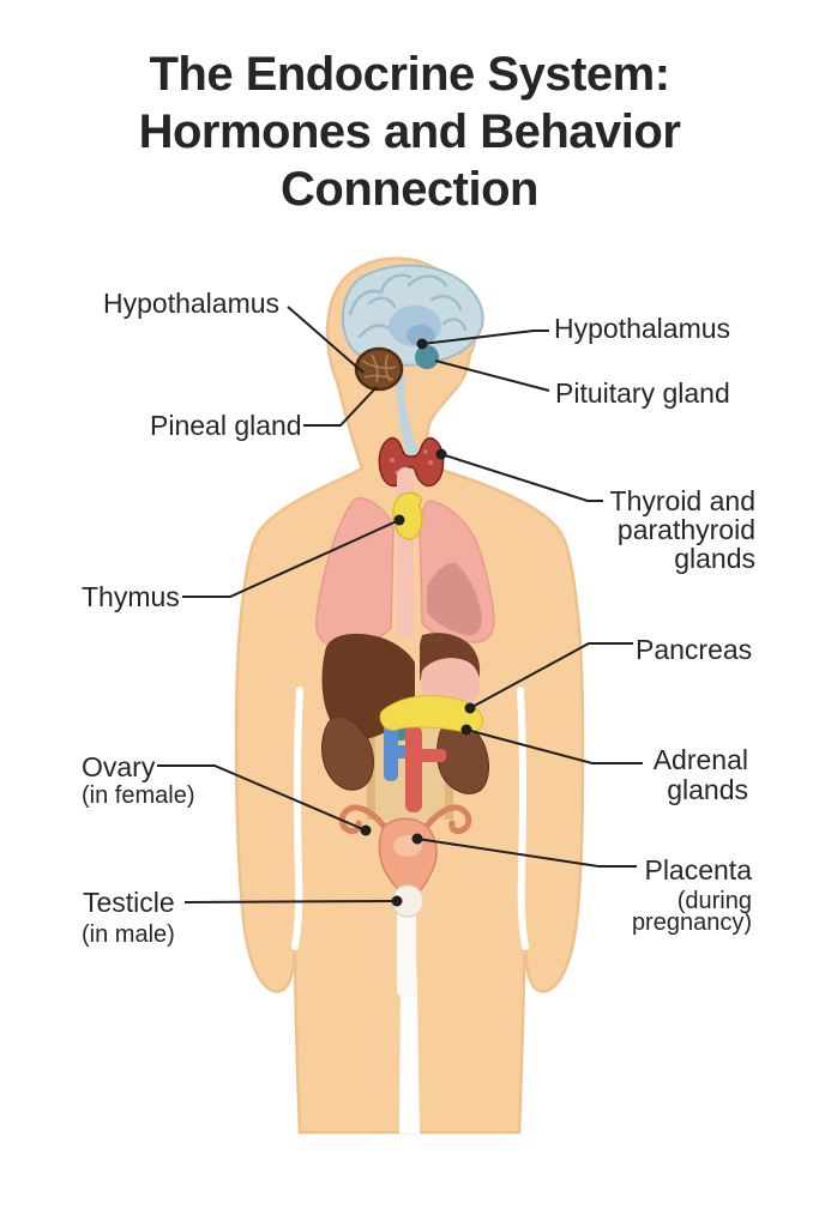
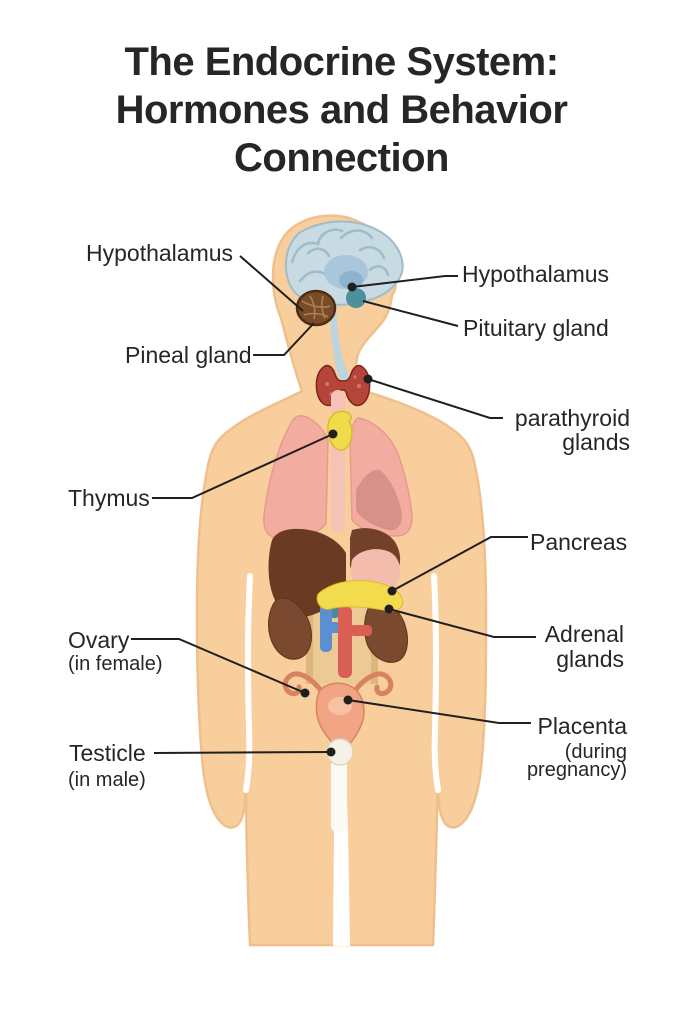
  The Endocrine System:
  Hormones and Behavior
  Connection
  Hypothalamus
  Pineal gland
  Hypothalamus
  Pituitary gland
- Thyroid and
  parathyroid
  glands
  Thymus
  Pancreas
  Adrenal
  glands
  Ovary
  (in female)
  Testicle
  (in male)
  Placenta
  (during
  pregnancy)
